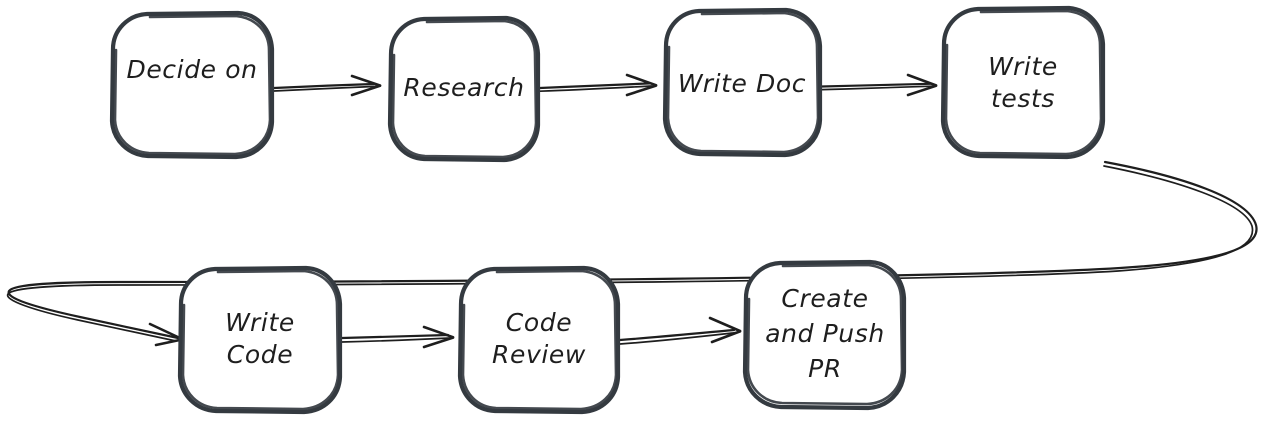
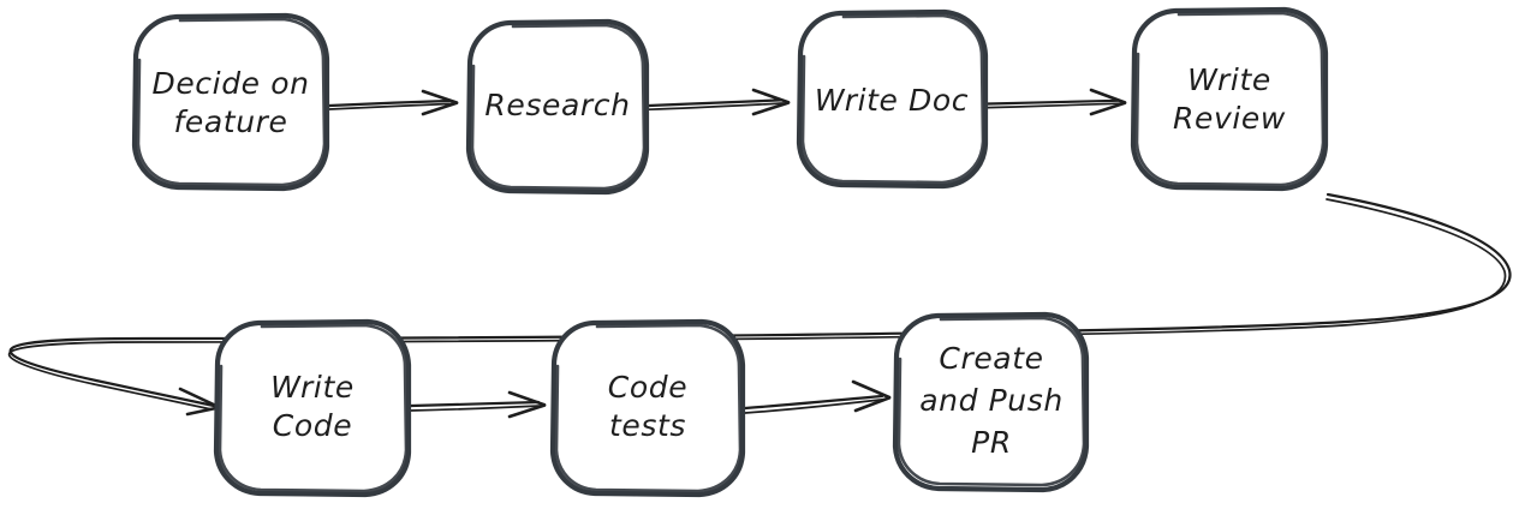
  Decide on
+ feature
  Research
  Write Doc
  Write
- tests
+ Review
  Write
  Code
  Code
- Review
+ tests
  Create
  and Push
  PR
